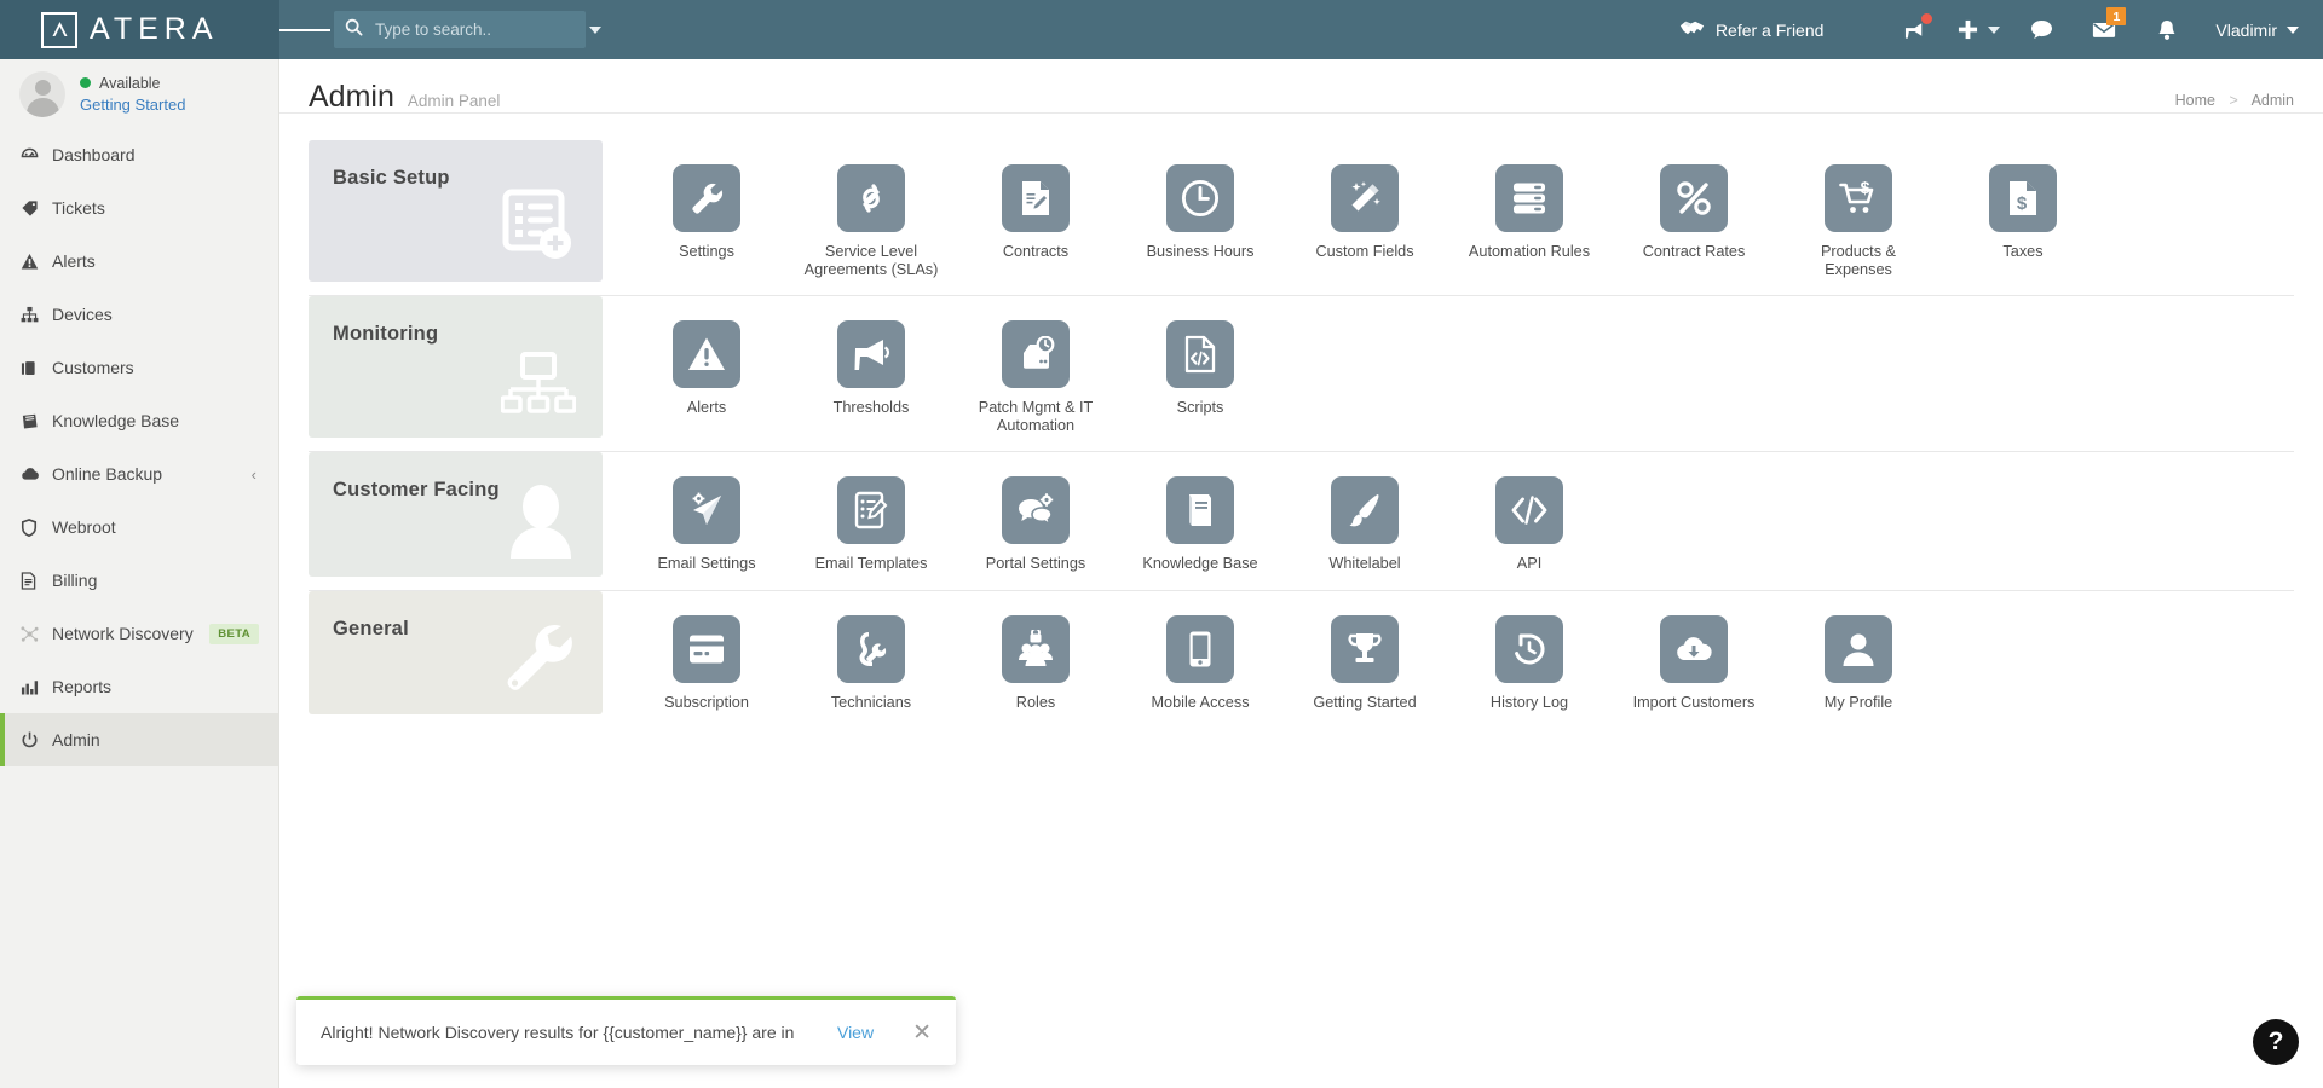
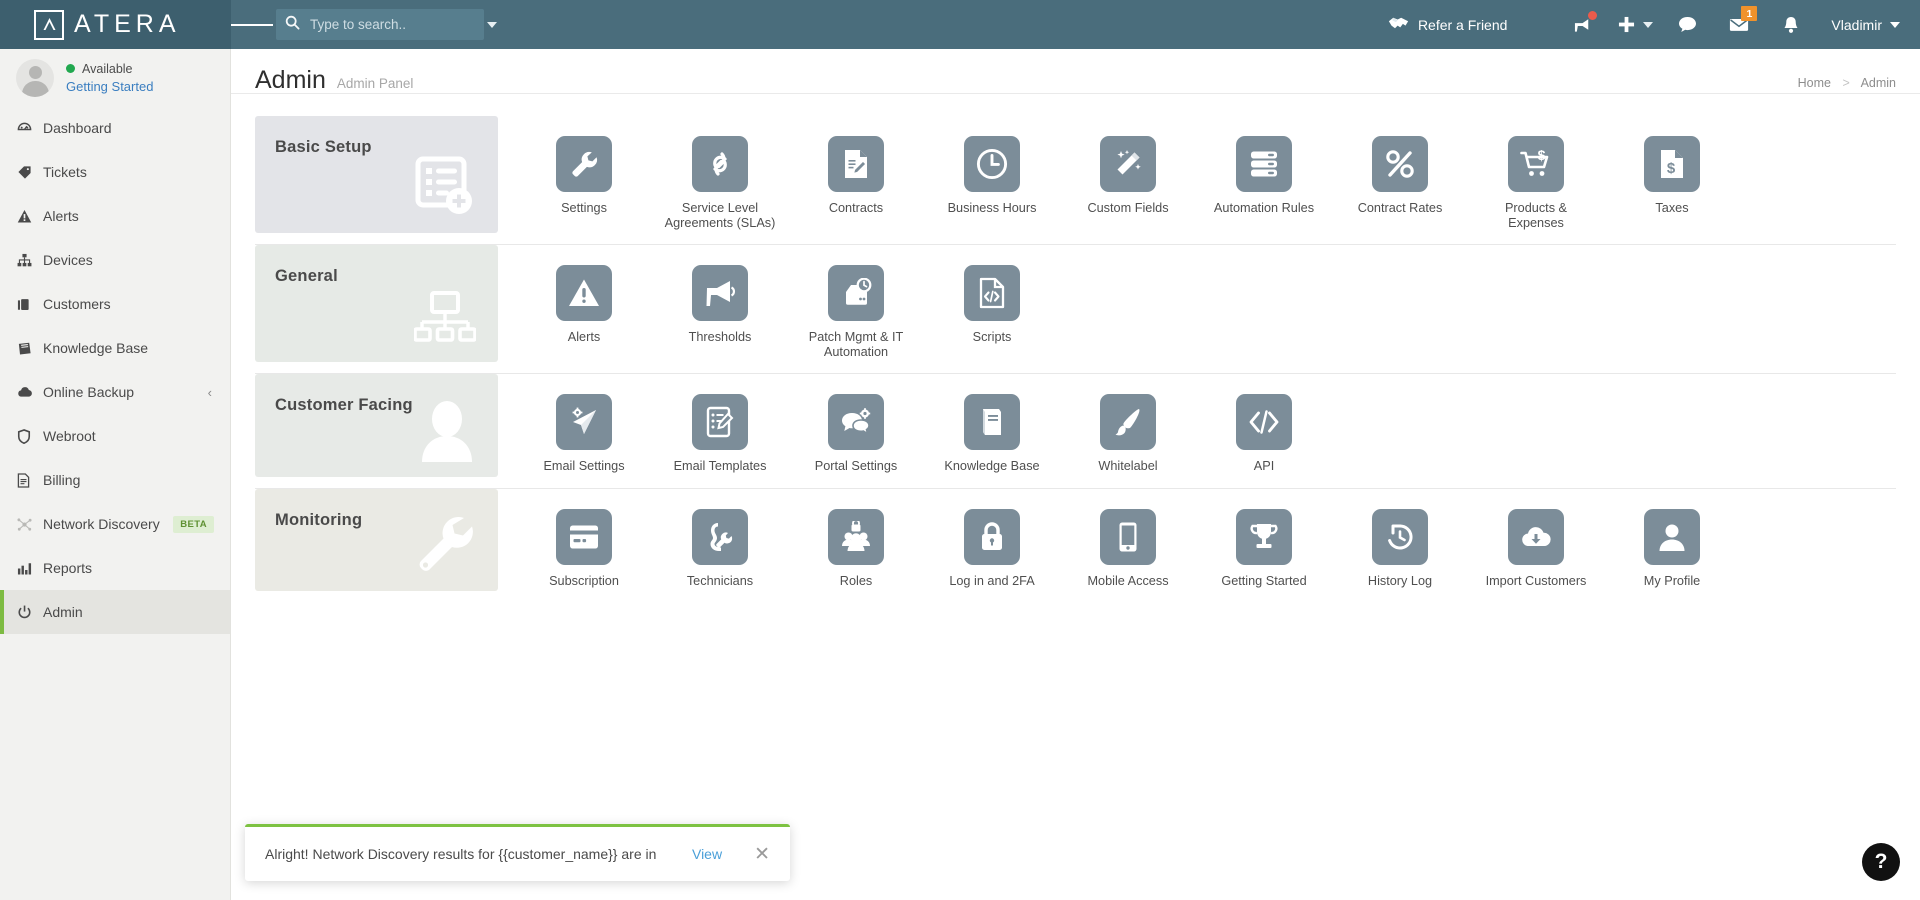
  ATERA
  Type to search..
  Refer a Friend
  1
  Vladimir
  Available
  Getting Started
  Dashboard
  Tickets
  Alerts
  Devices
  Customers
  Knowledge Base
  Online Backup
  ‹
  Webroot
  Billing
  Network Discovery
  BETA
  Reports
  Admin
  Admin
  Admin Panel
  Home > Admin
  Basic Setup
  Settings
  Service Level Agreements (SLAs)
  Contracts
  Business Hours
  Custom Fields
  Automation Rules
  Contract Rates
  $
  Products & Expenses
  $
  Taxes
- Monitoring
+ General
  Alerts
  Thresholds
  Patch Mgmt & IT Automation
  Scripts
  Customer Facing
  Email Settings
  Email Templates
  Portal Settings
  Knowledge Base
  Whitelabel
  API
- General
+ Monitoring
  Subscription
  Technicians
  Roles
+ Log in and 2FA
  Mobile Access
  Getting Started
  History Log
  Import Customers
  My Profile
  Alright! Network Discovery results for {{customer_name}} are in
  View
  ✕
  ?
